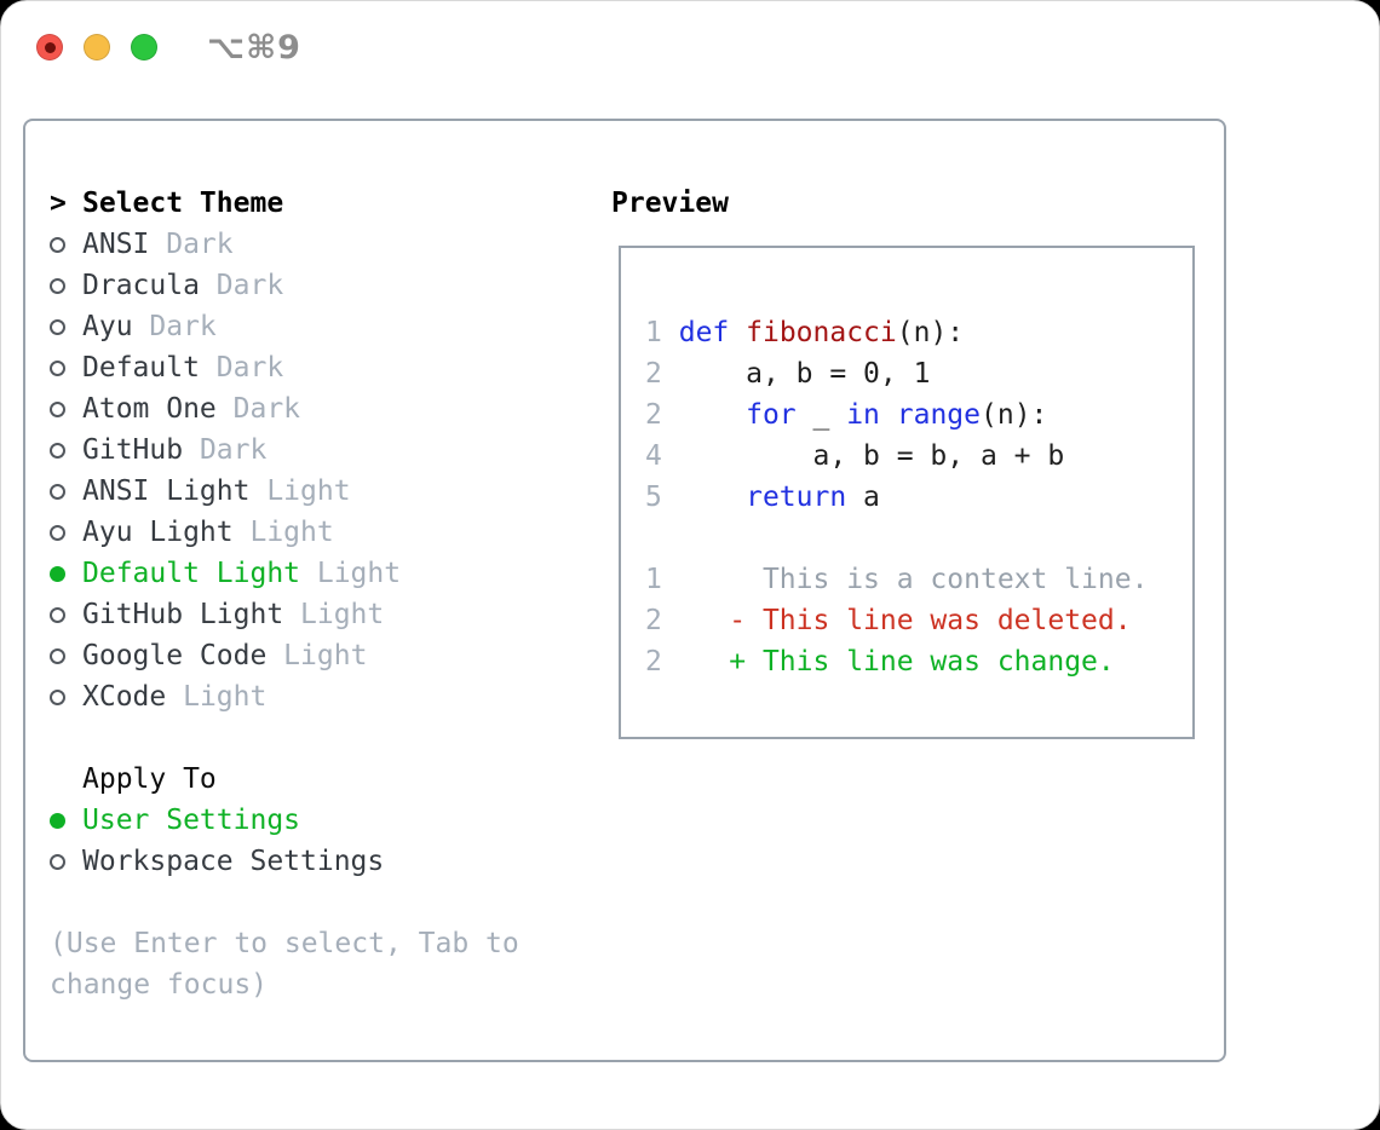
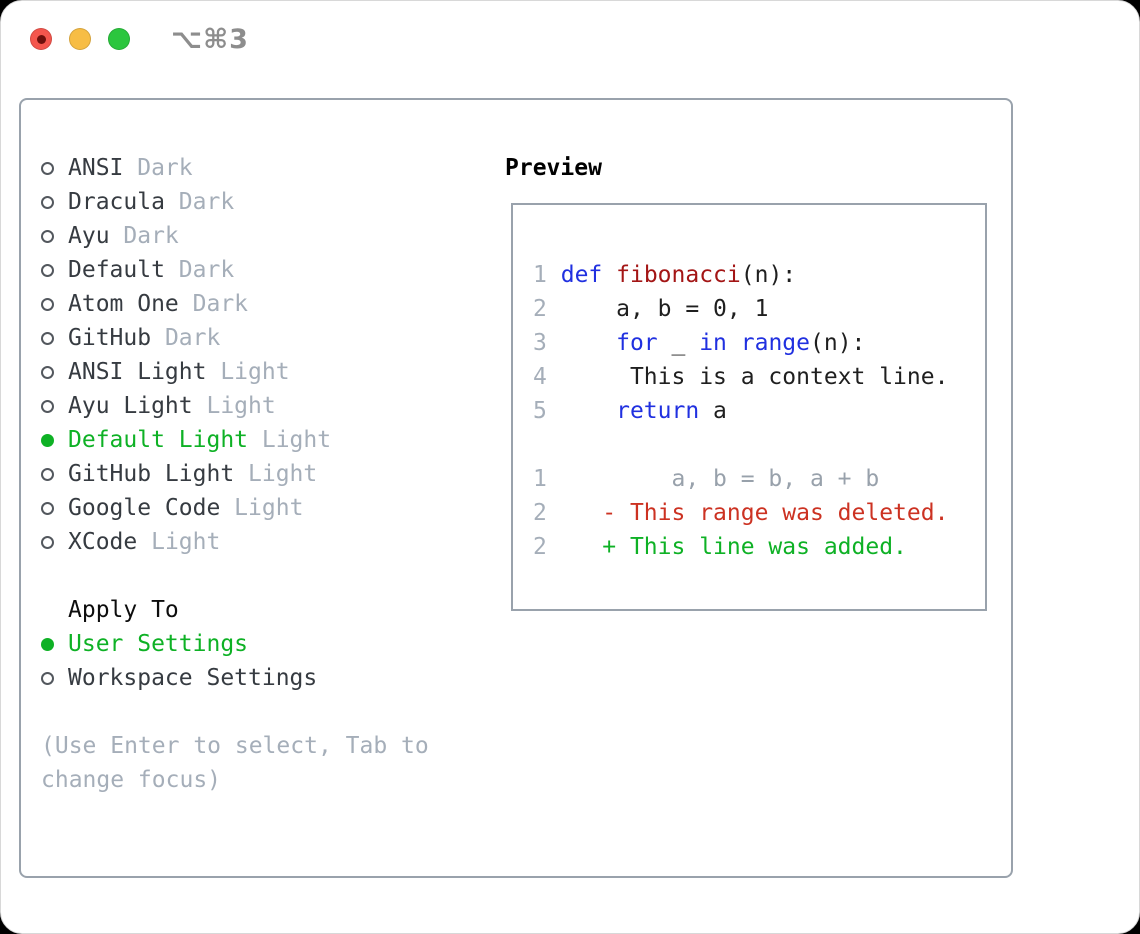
- ⌥⌘9
+ ⌥⌘3
- >
- Select Theme
  ANSI Dark
  Dracula Dark
  Ayu Dark
  Default Dark
  Atom One Dark
  GitHub Dark
  ANSI Light Light
  Ayu Light Light
  Default Light Light
  GitHub Light Light
  Google Code Light
  XCode Light
  Apply To
  User Settings
  Workspace Settings
  (Use Enter to select, Tab to
  change focus)
  Preview
  1 def fibonacci(n):
  2 a, b = 0, 1
- 2 for _ in range(n):
+ 3 for _ in range(n):
- 4 a, b = b, a + b
+ 4 This is a context line.
  5 return a
- 1 This is a context line.
+ 1 a, b = b, a + b
- 2 - This line was deleted.
+ 2 - This range was deleted.
- 2 + This line was change.
+ 2 + This line was added.
